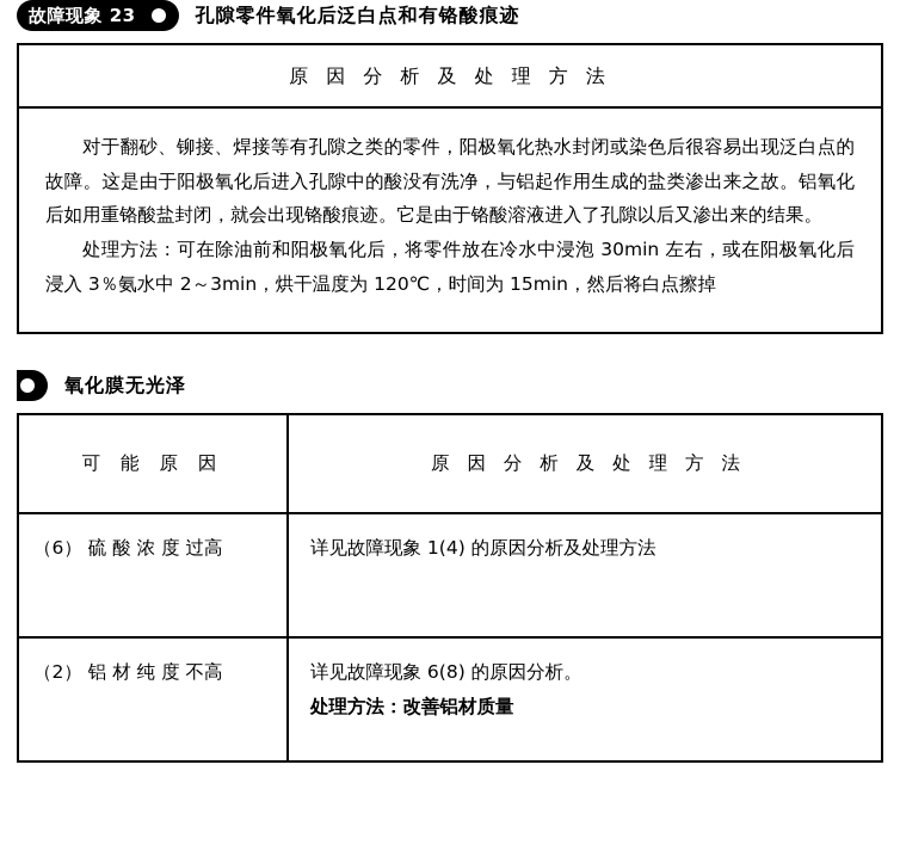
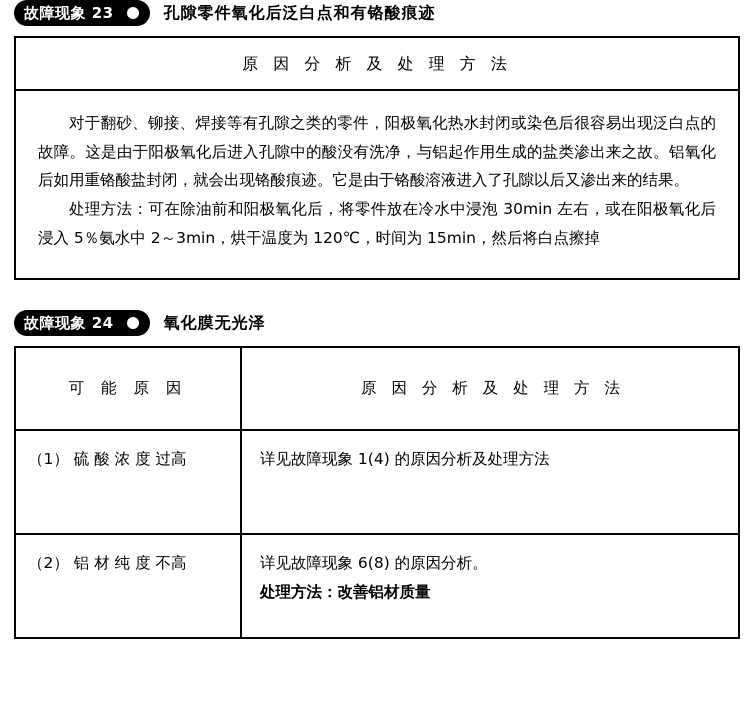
  故障现象 23
  孔隙零件氧化后泛白点和有铬酸痕迹
  原 因 分 析 及 处 理 方 法
  对于翻砂、铆接、焊接等有孔隙之类的零件，阳极氧化热水封闭或染色后很容易出现泛白点的故障。这是由于阳极氧化后进入孔隙中的酸没有洗净，与铝起作用生成的盐类渗出来之故。铝氧化后如用重铬酸盐封闭，就会出现铬酸痕迹。它是由于铬酸溶液进入了孔隙以后又渗出来的结果。
- 处理方法：可在除油前和阳极氧化后，将零件放在冷水中浸泡 30min 左右，或在阳极氧化后浸入 3％氨水中 2～3min，烘干温度为 120℃，时间为 15min，然后将白点擦掉
+ 处理方法：可在除油前和阳极氧化后，将零件放在冷水中浸泡 30min 左右，或在阳极氧化后浸入 5％氨水中 2～3min，烘干温度为 120℃，时间为 15min，然后将白点擦掉
+ 故障现象 24
  氧化膜无光泽
  可 能 原 因	原 因 分 析 及 处 理 方 法
- （6） 硫 酸 浓 度 过高	详见故障现象 1(4) 的原因分析及处理方法
+ （1） 硫 酸 浓 度 过高	详见故障现象 1(4) 的原因分析及处理方法
  （2） 铝 材 纯 度 不高	详见故障现象 6(8) 的原因分析。 处理方法：改善铝材质量
